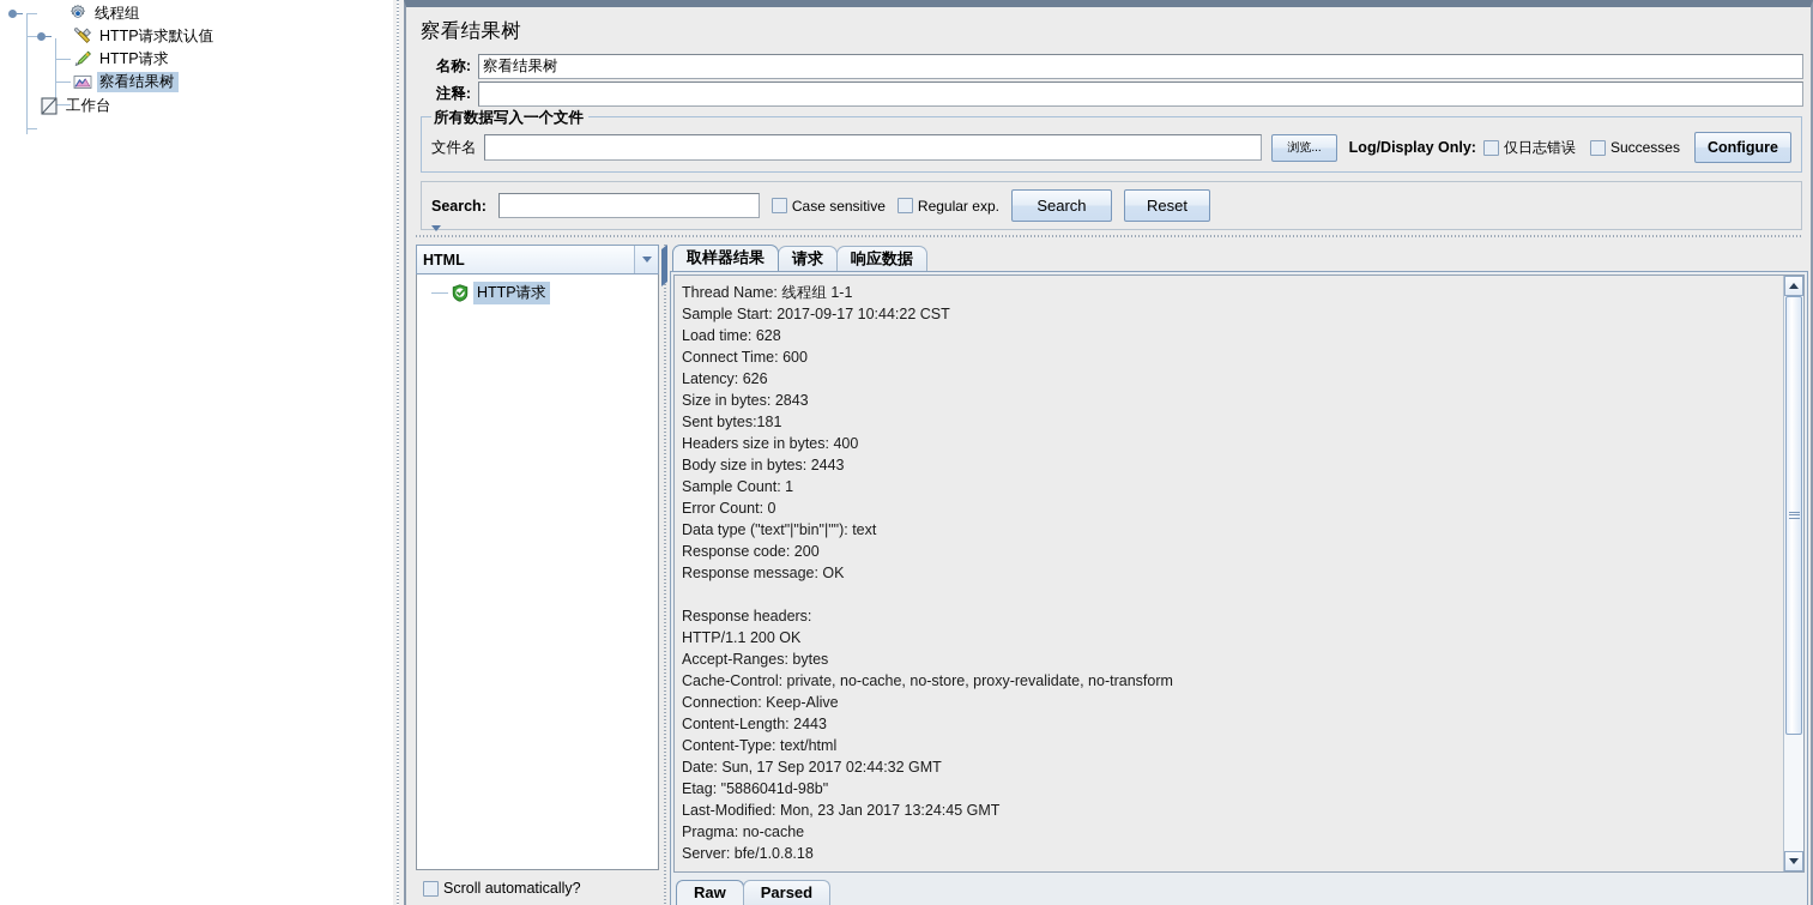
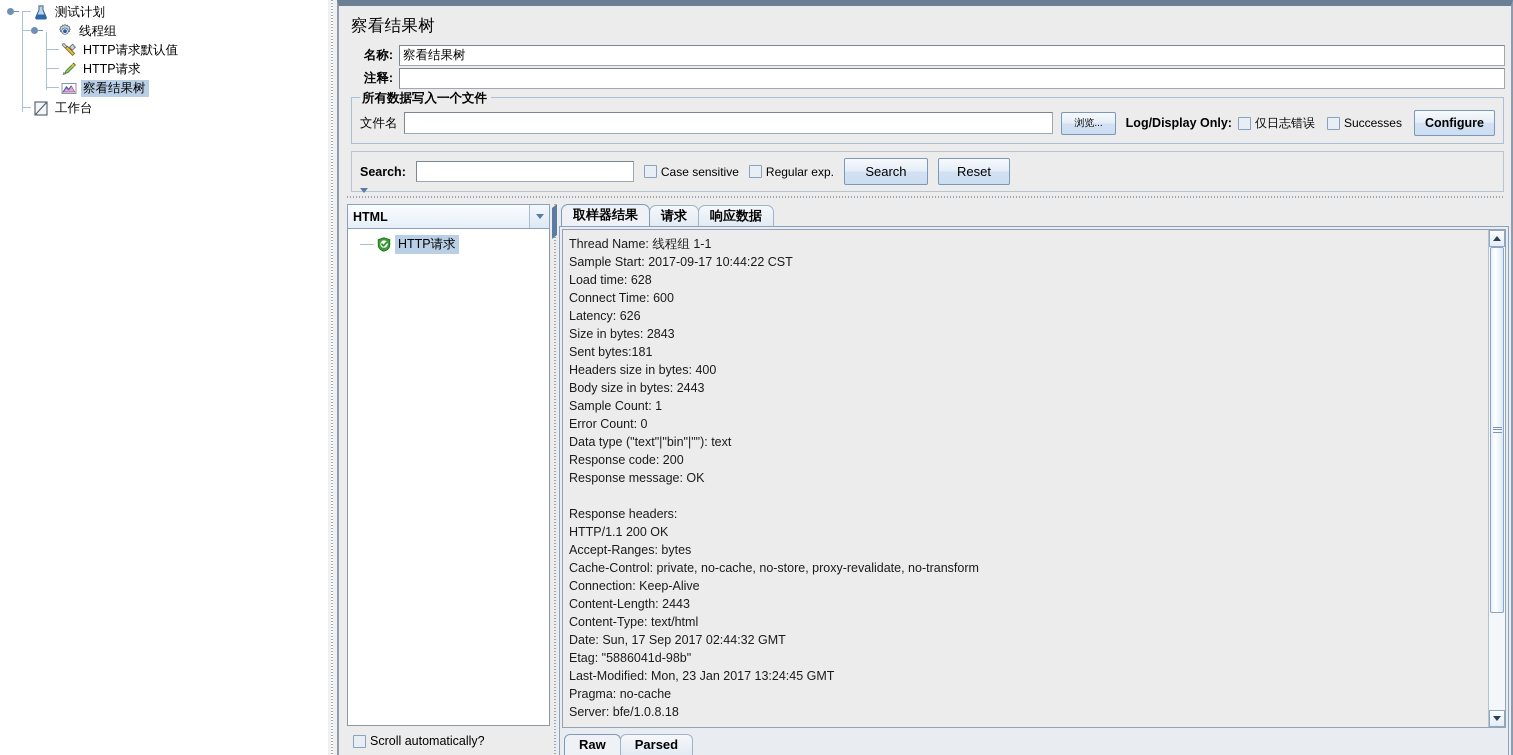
+ 测试计划
  线程组
  HTTP请求默认值
  HTTP请求
  察看结果树
  工作台
  察看结果树
  名称:
  察看结果树
  注释:
  所有数据写入一个文件
  文件名
  浏览...
  Log/Display Only:
  仅日志错误
  Successes
  Configure
  Search:
  Case sensitive
  Regular exp.
  Search
  Reset
  HTML
  HTTP请求
  Scroll automatically?
  取样器结果
  请求
  响应数据
  Thread Name: 线程组 1-1
  Sample Start: 2017-09-17 10:44:22 CST
  Load time: 628
  Connect Time: 600
  Latency: 626
  Size in bytes: 2843
  Sent bytes:181
  Headers size in bytes: 400
  Body size in bytes: 2443
  Sample Count: 1
  Error Count: 0
  Data type ("text"|"bin"|""): text
  Response code: 200
  Response message: OK
  Response headers:
  HTTP/1.1 200 OK
  Accept-Ranges: bytes
  Cache-Control: private, no-cache, no-store, proxy-revalidate, no-transform
  Connection: Keep-Alive
  Content-Length: 2443
  Content-Type: text/html
  Date: Sun, 17 Sep 2017 02:44:32 GMT
  Etag: "5886041d-98b"
  Last-Modified: Mon, 23 Jan 2017 13:24:45 GMT
  Pragma: no-cache
  Server: bfe/1.0.8.18
  Raw
  Parsed
